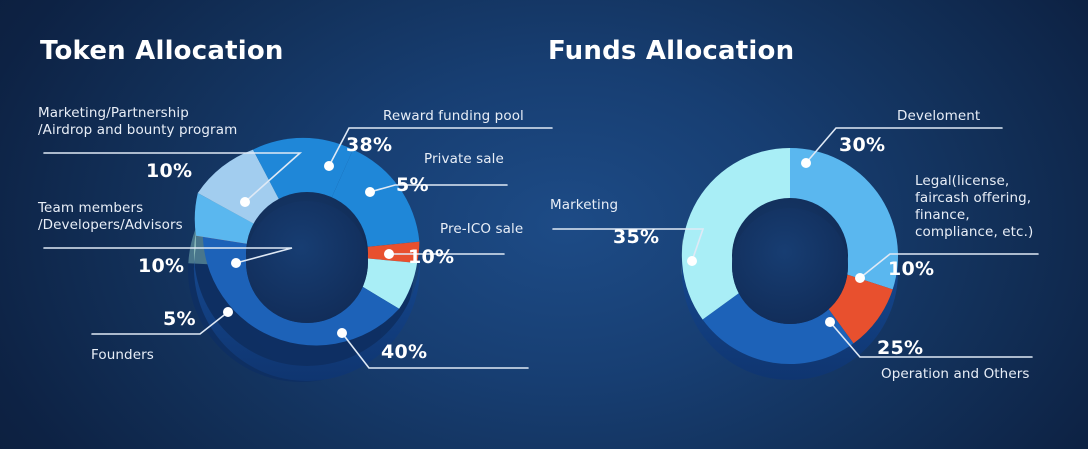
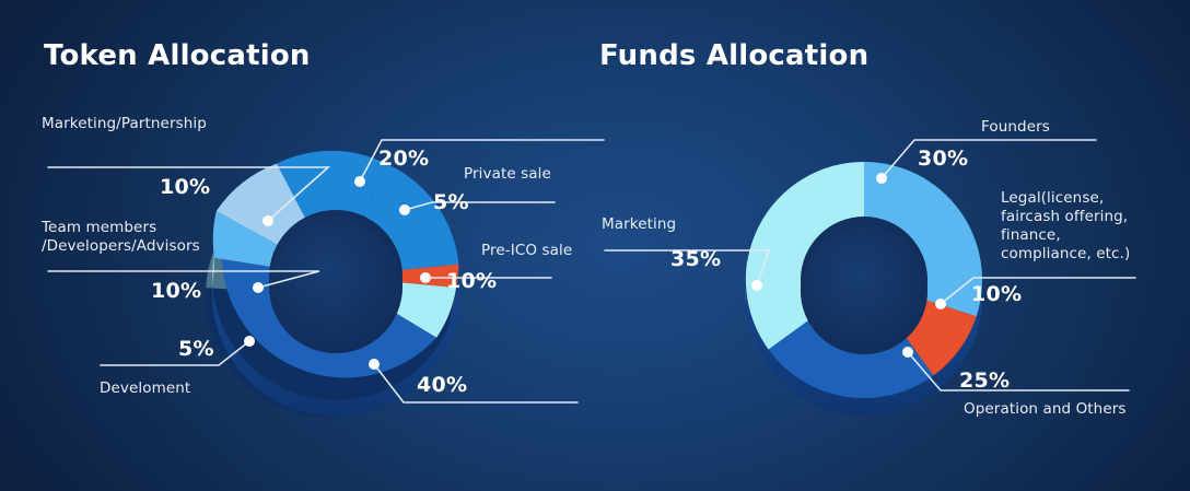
  Token Allocation
  Funds Allocation
  Marketing/Partnership
- /Airdrop and bounty program
  10%
  Team members
  /Developers/Advisors
  10%
  5%
- Founders
+ Develoment
- Reward funding pool
- 38%
+ 20%
  Private sale
  5%
  Pre-ICO sale
  10%
  40%
  Marketing
  35%
- Develoment
+ Founders
  30%
  Legal(license,
  faircash offering,
  finance,
  compliance, etc.)
  10%
  25%
  Operation and Others
